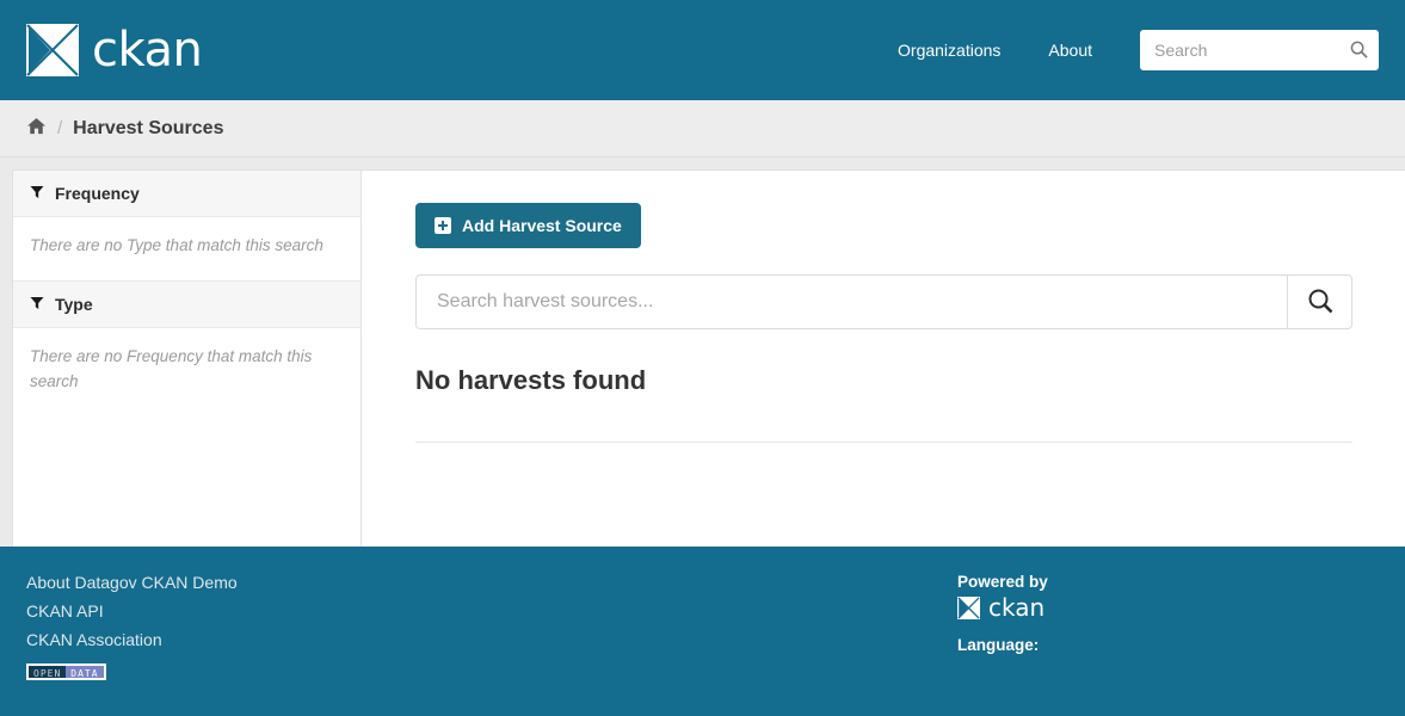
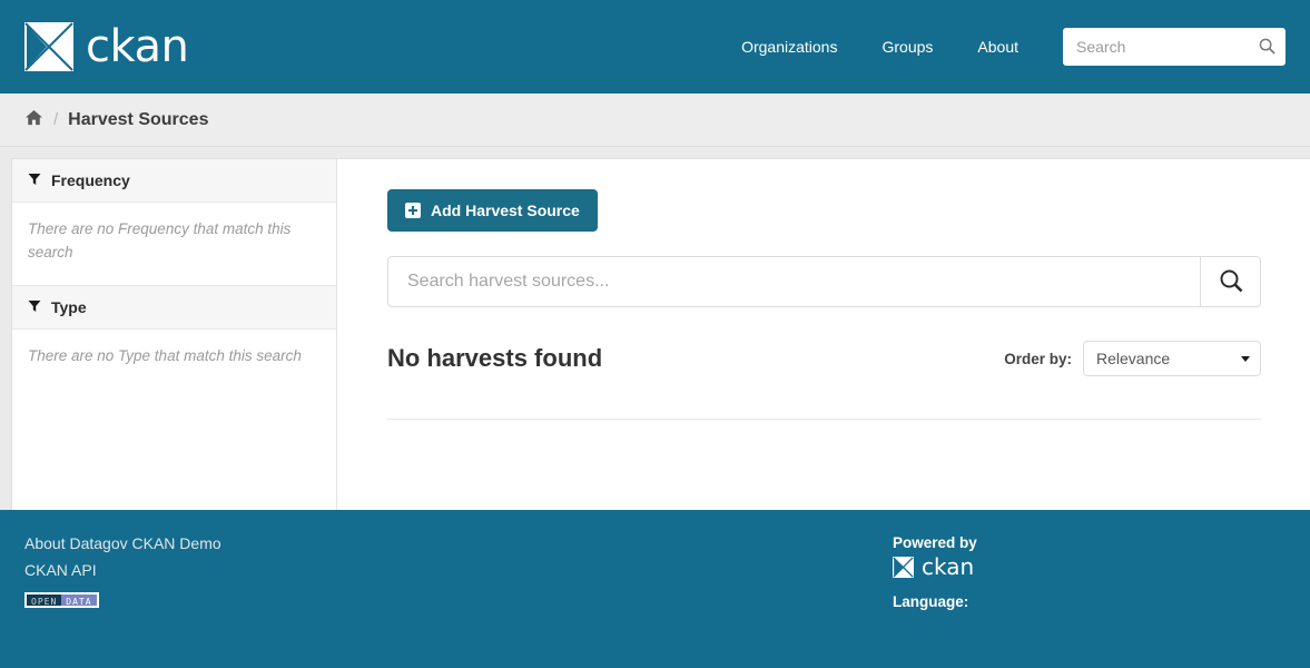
  ckan
  Organizations
+ Groups
  About
  Search
  /
  Harvest Sources
  Frequency
- There are no Type that match this search
+ There are no Frequency that match this search
  Type
- There are no Frequency that match this search
+ There are no Type that match this search
  Add Harvest Source
  Search harvest sources...
  No harvests found
+ Order by:
+ Relevance
  About Datagov CKAN Demo
  CKAN API
- CKAN Association
  OPEN DATA
  Powered by
  ckan
  Language:
